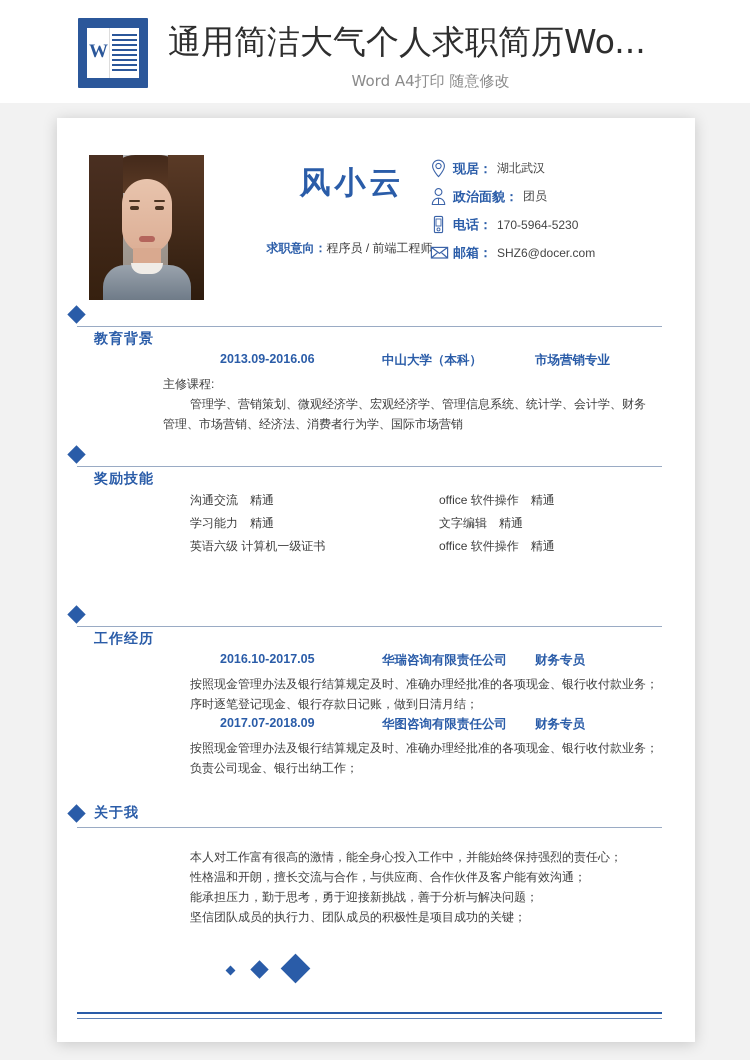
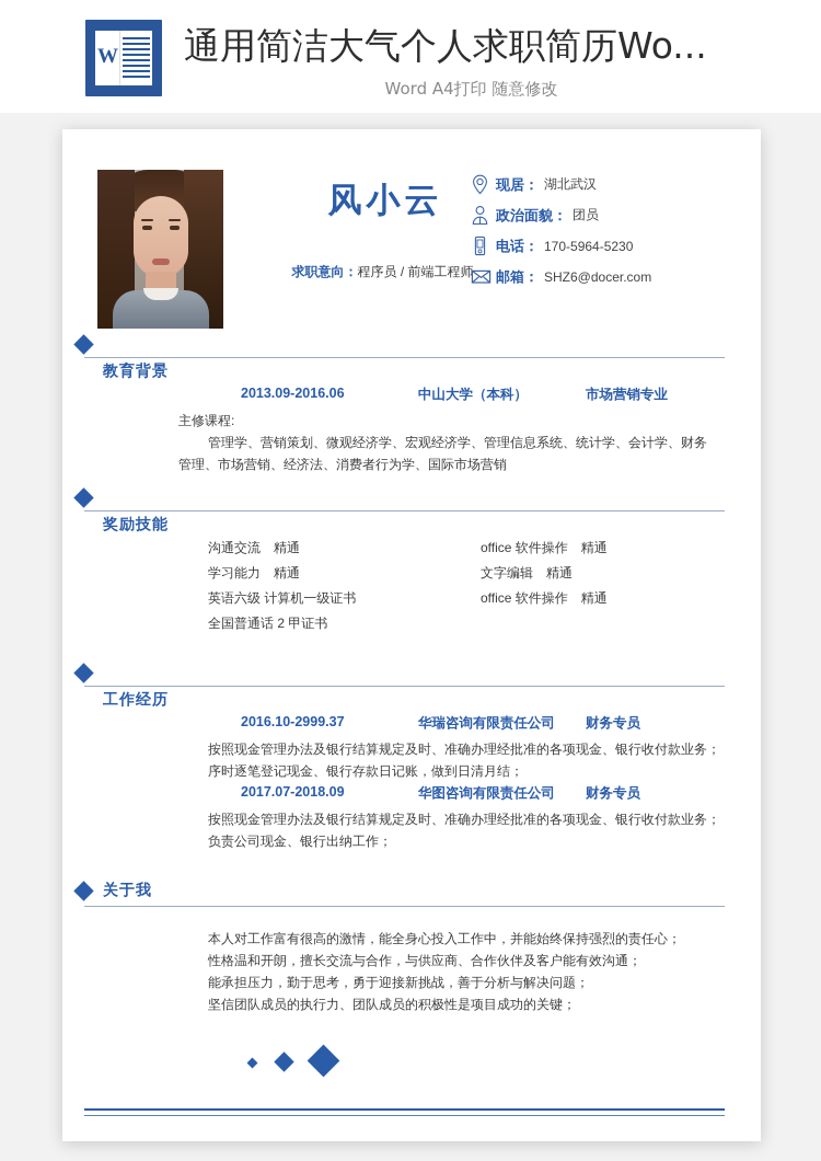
  W
  通用简洁大气个人求职简历Wo...
  Word A4打印 随意修改
  风小云
  求职意向：程序员 / 前端工程师
  现居：
  湖北武汉
  政治面貌：
  团员
  电话：
  170-5964-5230
  邮箱：
  SHZ6@docer.com
  教育背景
  2013.09-2016.06
  中山大学（本科）
  市场营销专业
  主修课程:
  管理学、营销策划、微观经济学、宏观经济学、管理信息系统、统计学、会计学、财务
  管理、市场营销、经济法、消费者行为学、国际市场营销
  奖励技能
  沟通交流 精通
  office 软件操作 精通
  学习能力 精通
  文字编辑 精通
  英语六级 计算机一级证书
  office 软件操作 精通
+ 全国普通话 2 甲证书
  工作经历
- 2016.10-2017.05
+ 2016.10-2999.37
  华瑞咨询有限责任公司
  财务专员
  按照现金管理办法及银行结算规定及时、准确办理经批准的各项现金、银行收付款业务；
  序时逐笔登记现金、银行存款日记账，做到日清月结；
  2017.07-2018.09
  华图咨询有限责任公司
  财务专员
  按照现金管理办法及银行结算规定及时、准确办理经批准的各项现金、银行收付款业务；
  负责公司现金、银行出纳工作；
  关于我
  本人对工作富有很高的激情，能全身心投入工作中，并能始终保持强烈的责任心；
  性格温和开朗，擅长交流与合作，与供应商、合作伙伴及客户能有效沟通；
  能承担压力，勤于思考，勇于迎接新挑战，善于分析与解决问题；
  坚信团队成员的执行力、团队成员的积极性是项目成功的关键；
